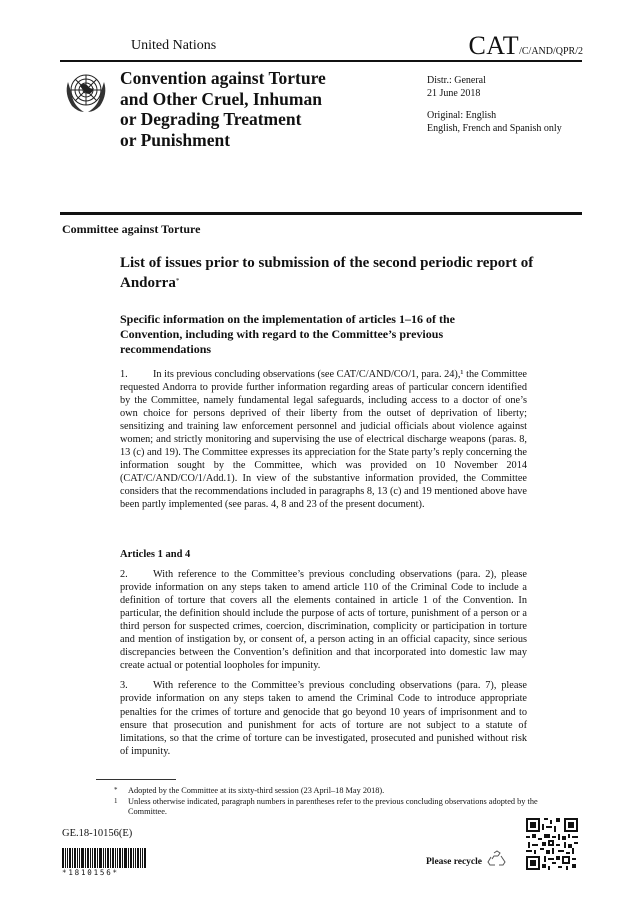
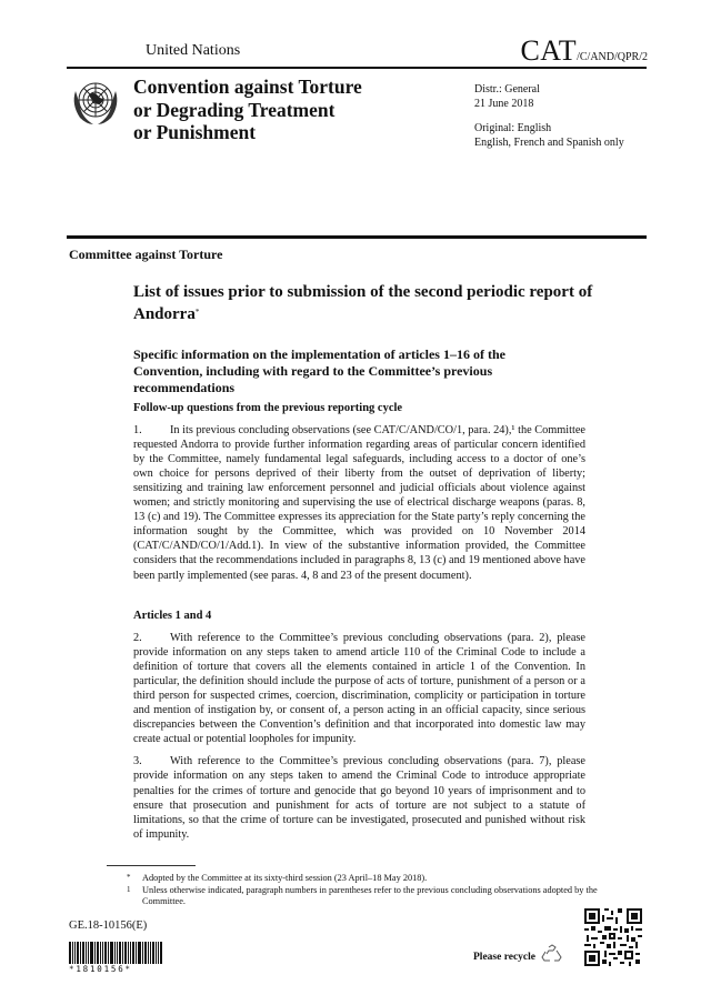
  United Nations
  CAT/C/AND/QPR/2
  Convention against Torture
- and Other Cruel, Inhuman
  or Degrading Treatment
  or Punishment
  Distr.: General
  21 June 2018
  Original: English
  English, French and Spanish only
  Committee against Torture
  List of issues prior to submission of the second periodic report of Andorra*
  Specific information on the implementation of articles 1–16 of the Convention, including with regard to the Committee’s previous recommendations
+ Follow-up questions from the previous reporting cycle
  1. In its previous concluding observations (see CAT/C/AND/CO/1, para. 24),¹ the Committee requested Andorra to provide further information regarding areas of particular concern identified by the Committee, namely fundamental legal safeguards, including access to a doctor of one’s own choice for persons deprived of their liberty from the outset of deprivation of liberty; sensitizing and training law enforcement personnel and judicial officials about violence against women; and strictly monitoring and supervising the use of electrical discharge weapons (paras. 8, 13 (c) and 19). The Committee expresses its appreciation for the State party’s reply concerning the information sought by the Committee, which was provided on 10 November 2014 (CAT/C/AND/CO/1/Add.1). In view of the substantive information provided, the Committee considers that the recommendations included in paragraphs 8, 13 (c) and 19 mentioned above have been partly implemented (see paras. 4, 8 and 23 of the present document).
  Articles 1 and 4
  2. With reference to the Committee’s previous concluding observations (para. 2), please provide information on any steps taken to amend article 110 of the Criminal Code to include a definition of torture that covers all the elements contained in article 1 of the Convention. In particular, the definition should include the purpose of acts of torture, punishment of a person or a third person for suspected crimes, coercion, discrimination, complicity or participation in torture and mention of instigation by, or consent of, a person acting in an official capacity, since serious discrepancies between the Convention’s definition and that incorporated into domestic law may create actual or potential loopholes for impunity.
  3. With reference to the Committee’s previous concluding observations (para. 7), please provide information on any steps taken to amend the Criminal Code to introduce appropriate penalties for the crimes of torture and genocide that go beyond 10 years of imprisonment and to ensure that prosecution and punishment for acts of torture are not subject to a statute of limitations, so that the crime of torture can be investigated, prosecuted and punished without risk of impunity.
  *
  Adopted by the Committee at its sixty-third session (23 April–18 May 2018).
  1
  Unless otherwise indicated, paragraph numbers in parentheses refer to the previous concluding observations adopted by the Committee.
  GE.18-10156(E)
  *1810156*
  Please recycle
